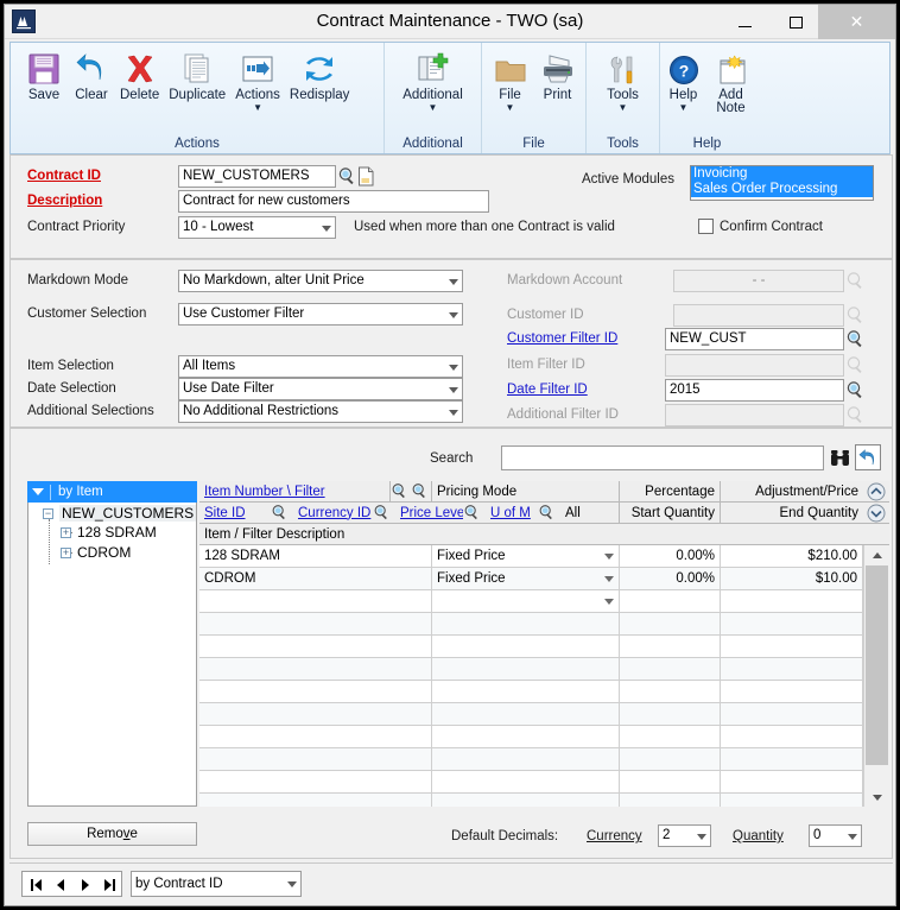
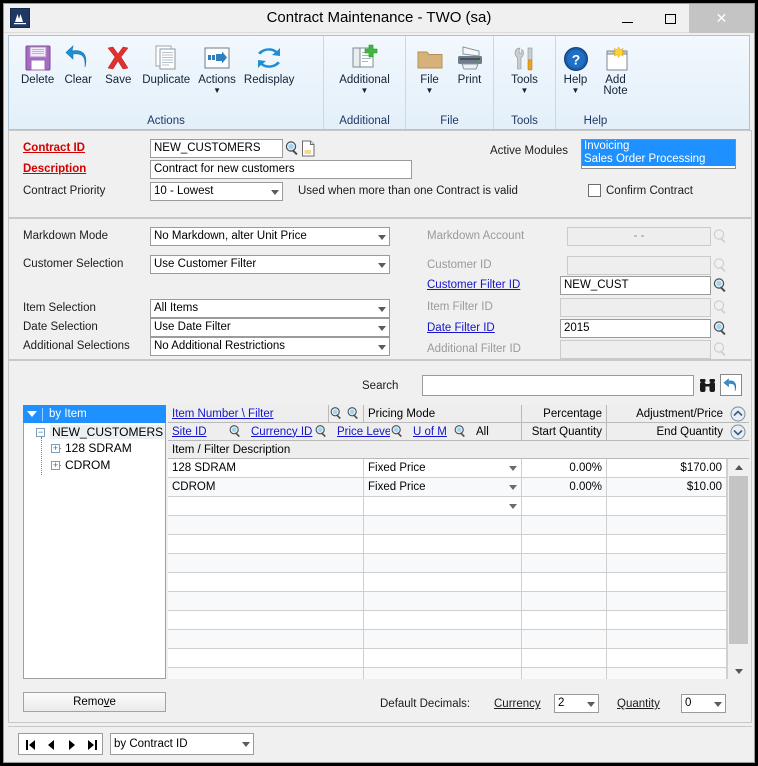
  Contract Maintenance - TWO (sa)
  ✕
- Save
+ Delete
  Clear
- Delete
+ Save
  Duplicate
  Actions
  ▼
  Redisplay
  Actions
  Additional
  ▼
  Additional
  File
  ▼
  Print
  File
  Tools
  ▼
  Tools
  ?
  Help
  ▼
  Add
  Note
  Help
  Contract ID
  NEW_CUSTOMERS
  Description
  Contract for new customers
  Contract Priority
  10 - Lowest
  Used when more than one Contract is valid
  Active Modules
  Invoicing
  Sales Order Processing
  Confirm Contract
  Markdown Mode
  No Markdown, alter Unit Price
  Customer Selection
  Use Customer Filter
  Item Selection
  All Items
  Date Selection
  Use Date Filter
  Additional Selections
  No Additional Restrictions
  Markdown Account
  - -
  Customer ID
  Customer Filter ID
  NEW_CUST
  Item Filter ID
  Date Filter ID
  2015
  Additional Filter ID
  Search
  by Item
  −
  NEW_CUSTOMERS
  +
  128 SDRAM
  +
  CDROM
  Remove
  Item Number \ Filter
  Pricing Mode
  Percentage
  Adjustment/Price
  Site ID
  Currency ID
  Price Leve
  U of M
  All
  Start Quantity
  End Quantity
  Item / Filter Description
  128 SDRAM
  Fixed Price
  0.00%
- $210.00
+ $170.00
  CDROM
  Fixed Price
  0.00%
  $10.00
  Default Decimals:
  Currency
  2
  Quantity
  0
  by Contract ID
